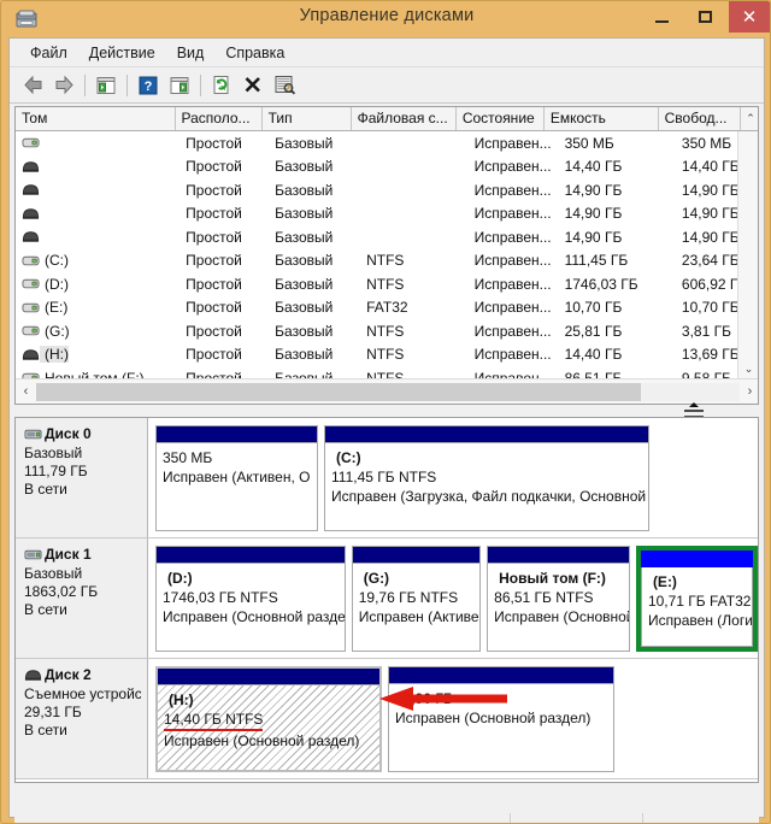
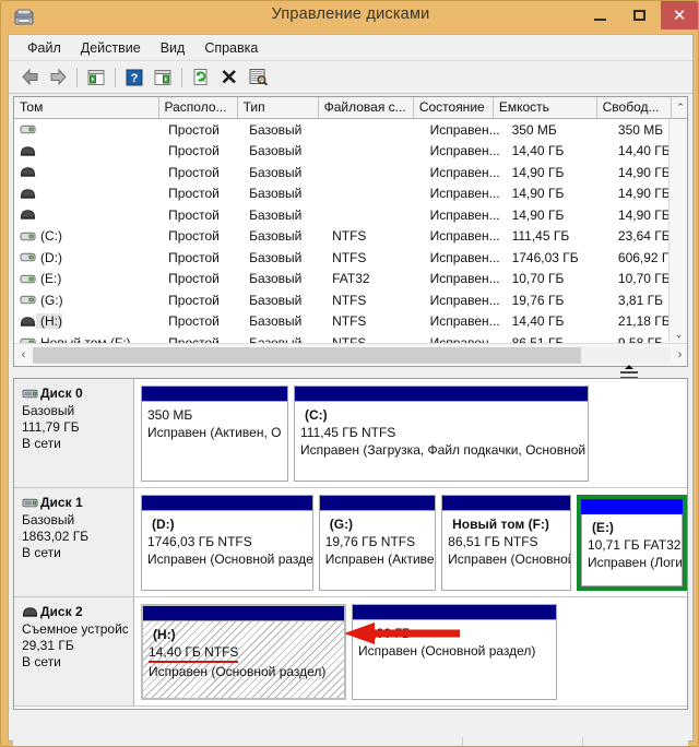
  Управление дисками
  ✕
  Файл
  Действие
  Вид
  Справка
  ?
  Том
  Располо...
  Тип
  Файловая с...
  Состояние
  Емкость
  Свобод...
  ⌃
  Простой
  Базовый
  Исправен...
  350 МБ
  350 МБ
  Простой
  Базовый
  Исправен...
  14,40 ГБ
  14,40 ГБ
  Простой
  Базовый
  Исправен...
  14,90 ГБ
  14,90 ГБ
  Простой
  Базовый
  Исправен...
  14,90 ГБ
  14,90 ГБ
  Простой
  Базовый
  Исправен...
  14,90 ГБ
  14,90 ГБ
  (C:)
  Простой
  Базовый
  NTFS
  Исправен...
  111,45 ГБ
  23,64 ГБ
  (D:)
  Простой
  Базовый
  NTFS
  Исправен...
  1746,03 ГБ
  606,92 Г
  (E:)
  Простой
  Базовый
  FAT32
  Исправен...
  10,70 ГБ
  10,70 ГБ
  (G:)
  Простой
  Базовый
  NTFS
  Исправен...
- 25,81 ГБ
+ 19,76 ГБ
  3,81 ГБ
  (H:)
  Простой
  Базовый
  NTFS
  Исправен...
  14,40 ГБ
- 13,69 ГБ
+ 21,18 ГБ
  ⌄
  ‹
  ›
  Диск 0
  Базовый
  111,79 ГБ
  В сети
  350 МБ
  Исправен (Активен, О
  (C:)
  111,45 ГБ NTFS
  Исправен (Загрузка, Файл подкачки, Основной
  Диск 1
  Базовый
  1863,02 ГБ
  В сети
  (D:)
  1746,03 ГБ NTFS
  Исправен (Основной разде
  (G:)
  19,76 ГБ NTFS
  Исправен (Активе
  Новый том (F:)
  86,51 ГБ NTFS
  Исправен (Основно
  (E:)
  10,71 ГБ FAT32
  Исправен (Логи
  Диск 2
  Съемное устройс
  29,31 ГБ
  В сети
  (H:)
  14,40 ГБ NTFS
  Исправен (Основной раздел)
  Исправен (Основной раздел)
